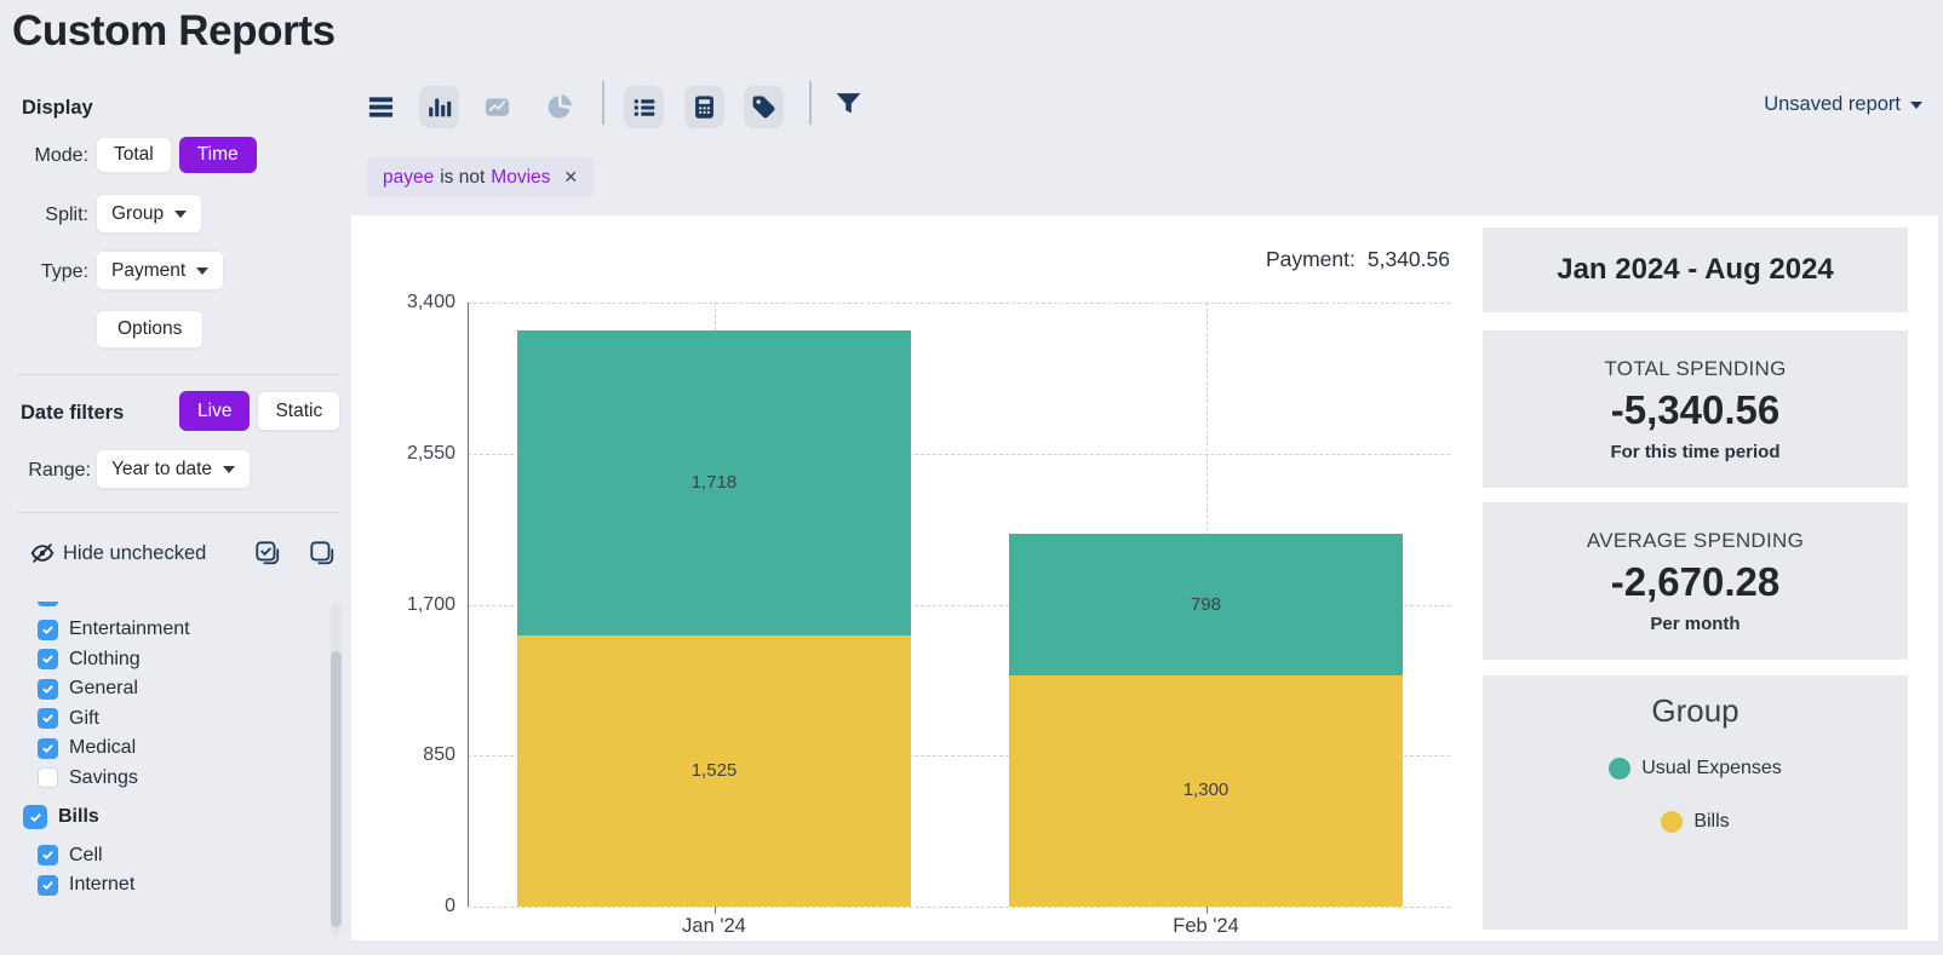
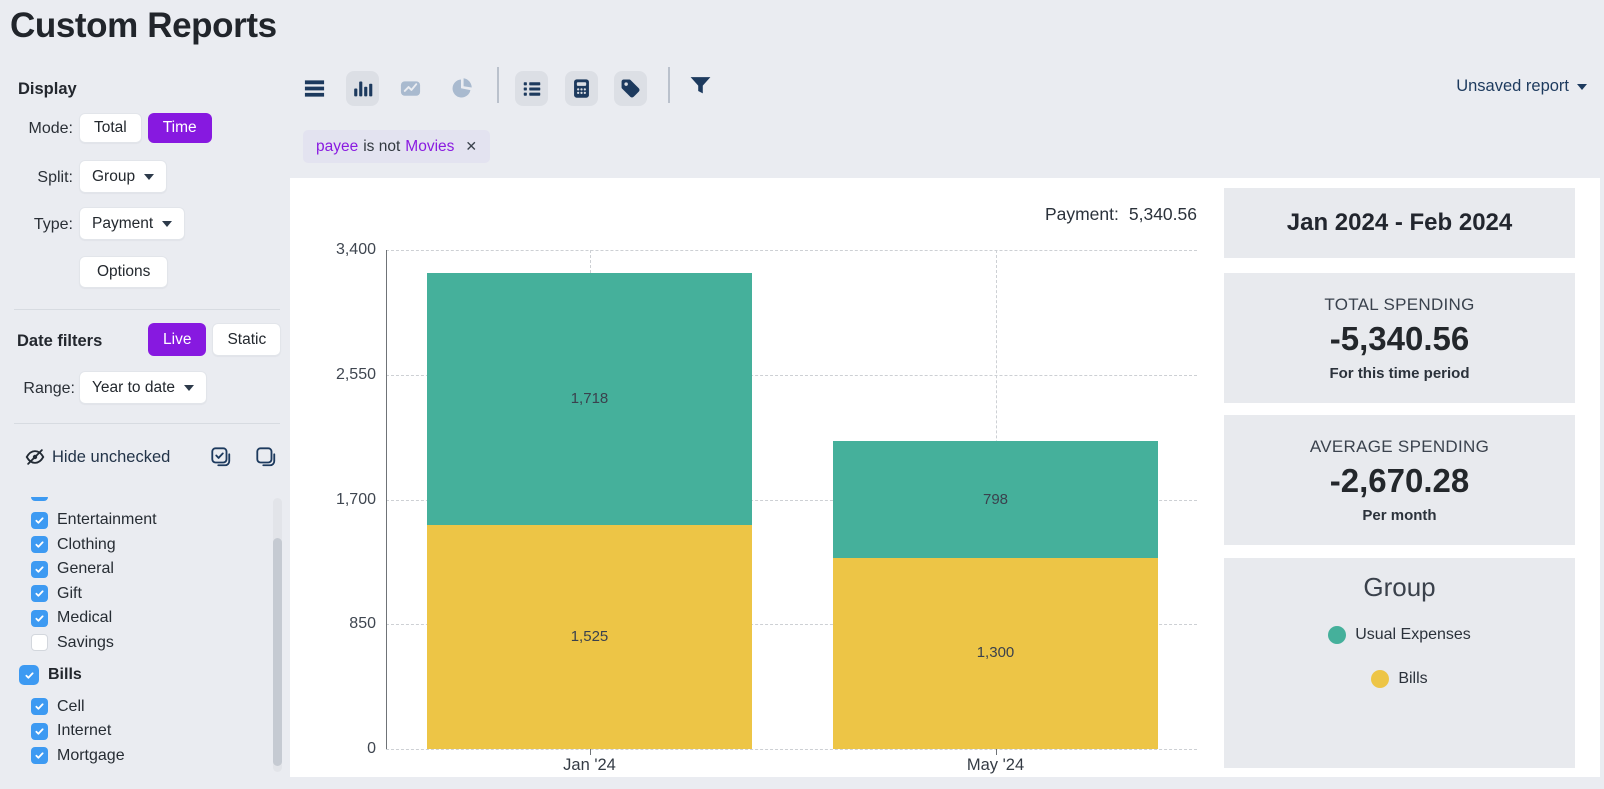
  Custom Reports
  Display
  Mode:
  Total
  Time
  Split:
  Group
  Type:
  Payment
  Options
  Date filters
  Live
  Static
  Range:
  Year to date
  Hide unchecked
  Entertainment
  Clothing
  General
  Gift
  Medical
  Savings
  Bills
  Cell
  Internet
+ Mortgage
  Unsaved report
  payee
  is not
  Movies
  ✕
  Payment:
  5,340.56
  0
  850
  1,700
  2,550
  3,400
  1,525
  1,718
  Jan '24
  1,300
  798
- Feb '24
+ May '24
- Jan 2024 - Aug 2024
+ Jan 2024 - Feb 2024
  TOTAL SPENDING
  -5,340.56
  For this time period
  AVERAGE SPENDING
  -2,670.28
  Per month
  Group
  Usual Expenses
  Bills
